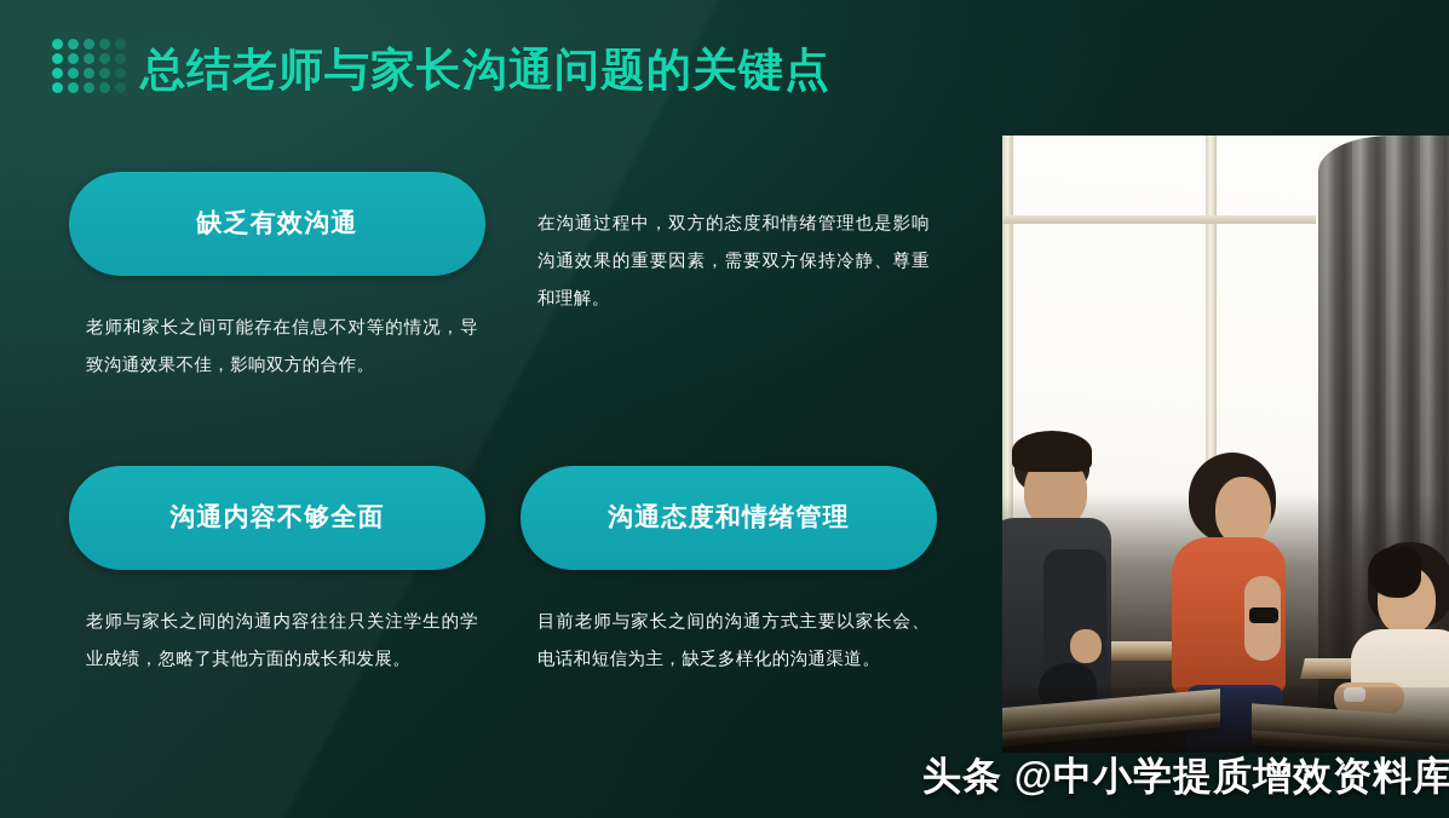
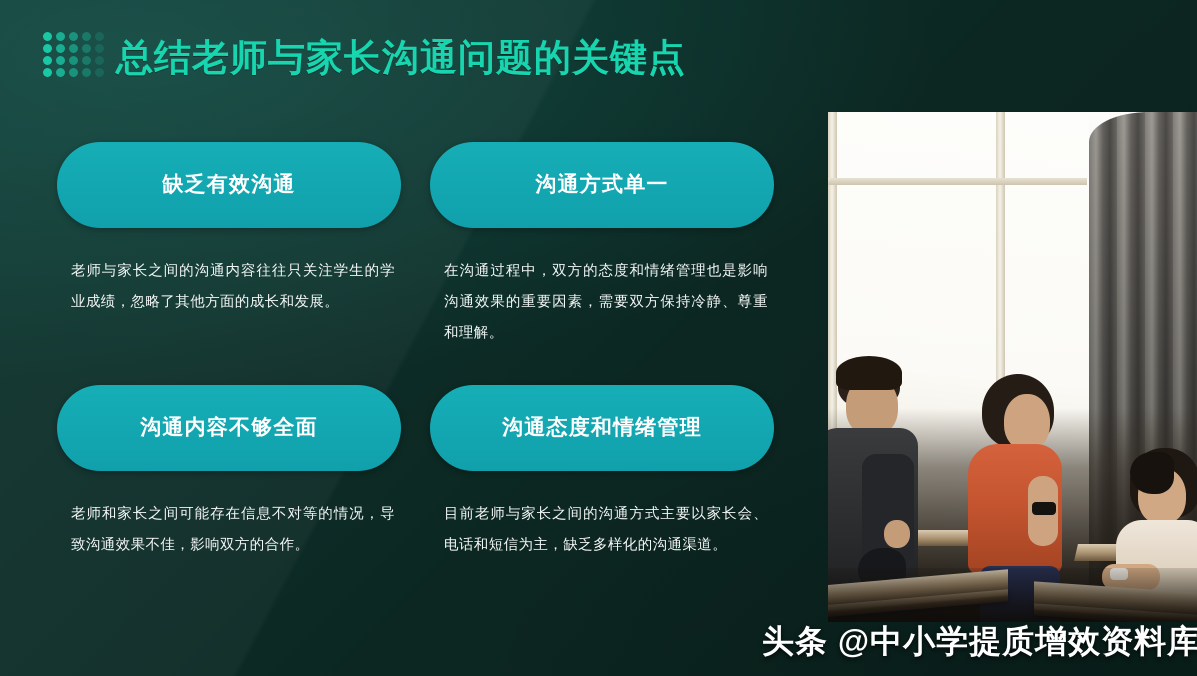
  总结老师与家长沟通问题的关键点
  缺乏有效沟通
- 老师和家长之间可能存在信息不对等的情况，导致沟通效果不佳，影响双方的合作。
+ 老师与家长之间的沟通内容往往只关注学生的学业成绩，忽略了其他方面的成长和发展。
+ 沟通方式单一
  在沟通过程中，双方的态度和情绪管理也是影响沟通效果的重要因素，需要双方保持冷静、尊重和理解。
  沟通内容不够全面
- 老师与家长之间的沟通内容往往只关注学生的学业成绩，忽略了其他方面的成长和发展。
+ 老师和家长之间可能存在信息不对等的情况，导致沟通效果不佳，影响双方的合作。
  沟通态度和情绪管理
  目前老师与家长之间的沟通方式主要以家长会、电话和短信为主，缺乏多样化的沟通渠道。
  头条 @中小学提质增效资料库
